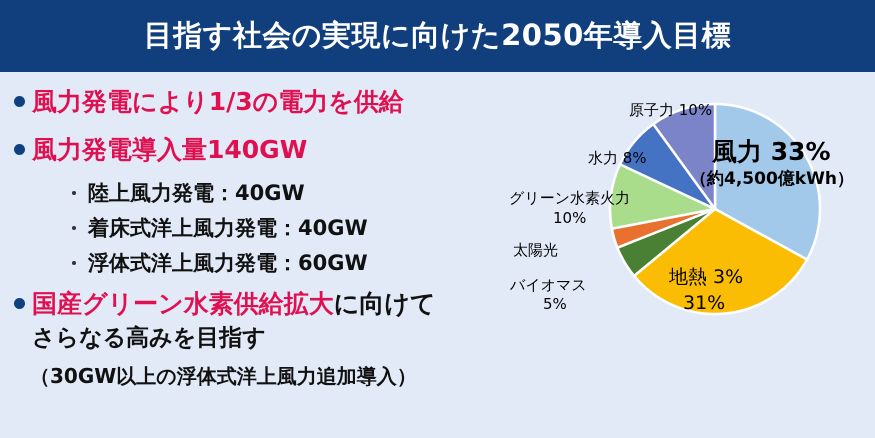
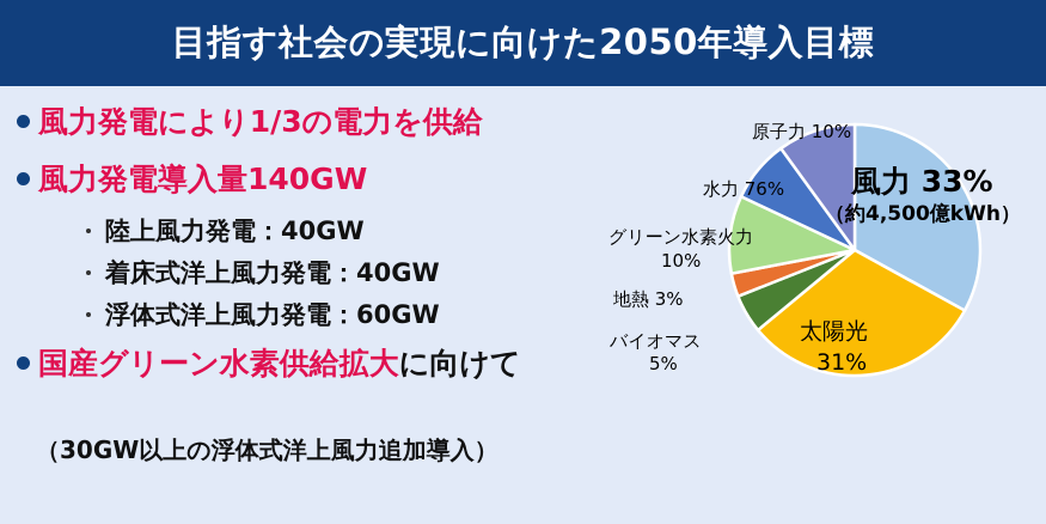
  目指す社会の実現に向けた2050年導入目標
  風力発電により1/3の電力を供給
  風力発電導入量140GW
  陸上風力発電：40GW
  着床式洋上風力発電：40GW
  浮体式洋上風力発電：60GW
  国産グリーン水素供給拡大に向けて
- さらなる高みを目指す
  （30GW以上の浮体式洋上風力追加導入）
  風力 33%
  （約4,500億kWh）
- 地熱 3%
+ 太陽光
  31%
  バイオマス
  5%
- 太陽光
+ 地熱 3%
  グリーン水素火力
  10%
- 水力 8%
+ 水力 76%
  原子力 10%
